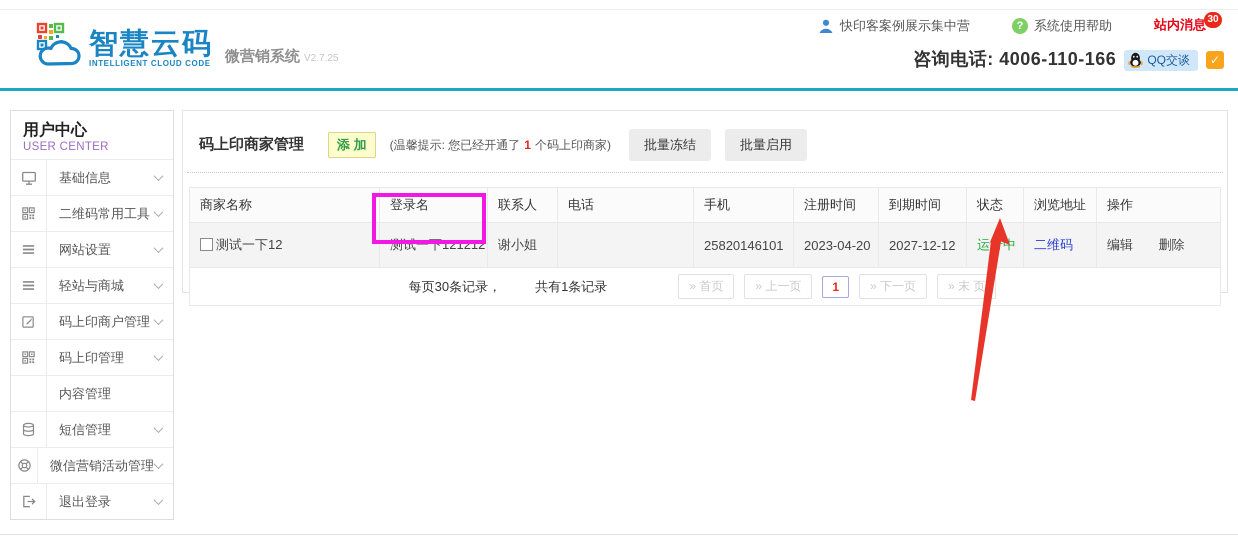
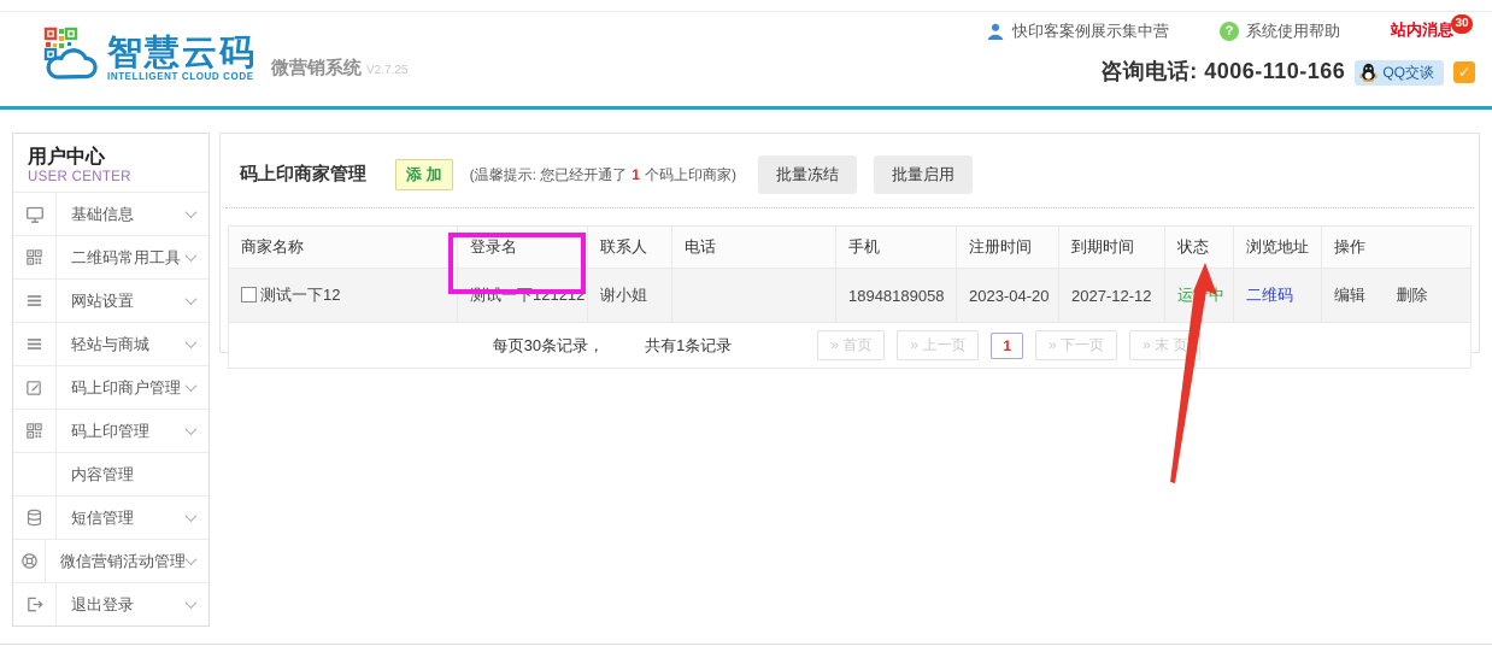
  智慧云码
  INTELLIGENT CLOUD CODE
  微营销系统 V2.7.25
  快印客案例展示集中营
  ?
  系统使用帮助
  站内消息 30
  咨询电话: 4006-110-166
  QQ交谈
  ✓
  用户中心
  USER CENTER
  基础信息
  二维码常用工具
  网站设置
  轻站与商城
  码上印商户管理
  码上印管理
  内容管理
  短信管理
  微信营销活动管理
  退出登录
  码上印商家管理
  添 加
  (温馨提示: 您已经开通了 1 个码上印商家)
  批量冻结
  批量启用
  商家名称	登录名	联系人	电话	手机	注册时间	到期时间	状态	浏览地址	操作
- 测试一下12	测试一下121212	谢小姐		25820146101	2023-04-20	2027-12-12	运	二维码	编辑 删除
+ 测试一下12	测试一下121212	谢小姐		18948189058	2023-04-20	2027-12-12	运	二维码	编辑 删除
  每页30条记录， 共有1条记录 » 首页 » 上一页 1 » 下一页 » 末 页
